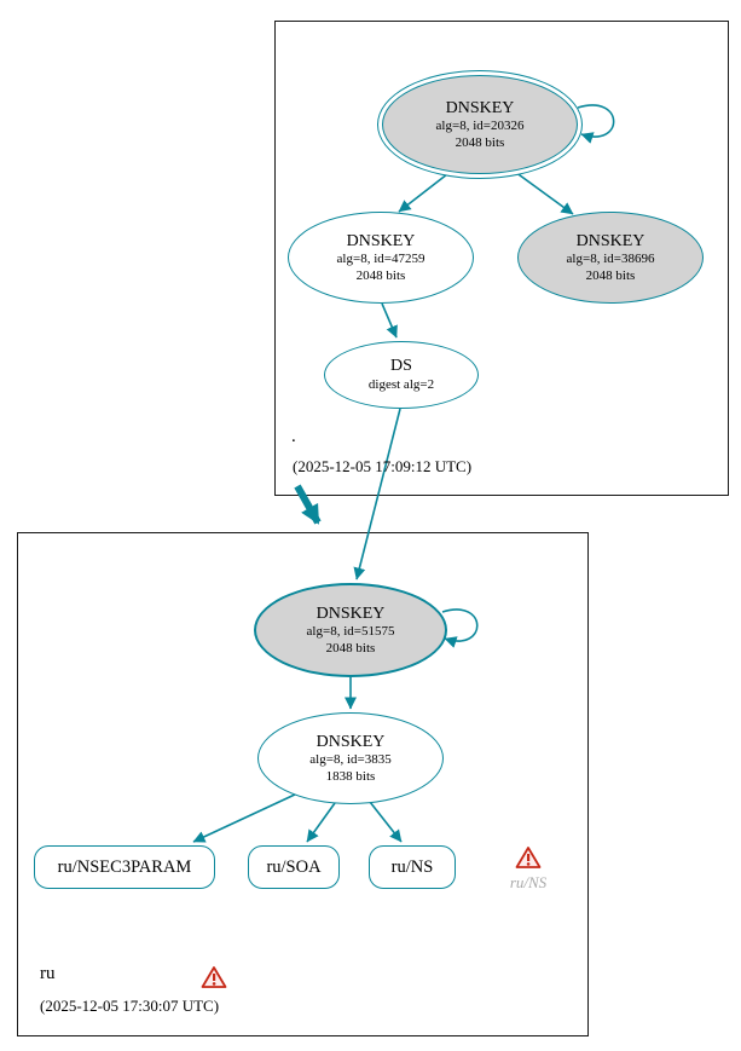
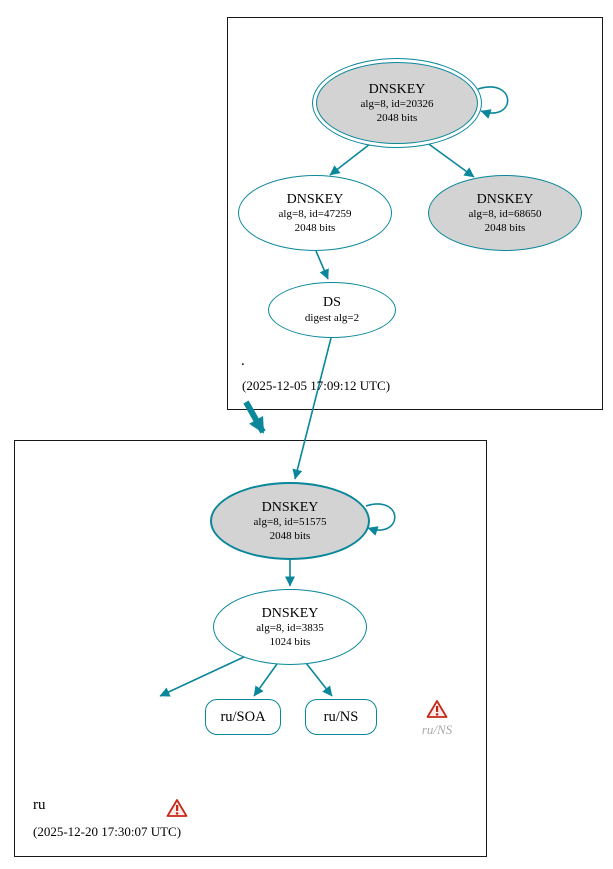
  DNSKEY
  alg=8, id=20326
  2048 bits
  DNSKEY
  alg=8, id=47259
  2048 bits
  DNSKEY
- alg=8, id=38696
+ alg=8, id=68650
  2048 bits
  DS
  digest alg=2
  .
  (2025-12-05 17:09:12 UTC)
  DNSKEY
  alg=8, id=51575
  2048 bits
  DNSKEY
  alg=8, id=3835
- 1838 bits
+ 1024 bits
- ru/NSEC3PARAM
  ru/SOA
  ru/NS
  ru/NS
  ru
- (2025-12-05 17:30:07 UTC)
+ (2025-12-20 17:30:07 UTC)
